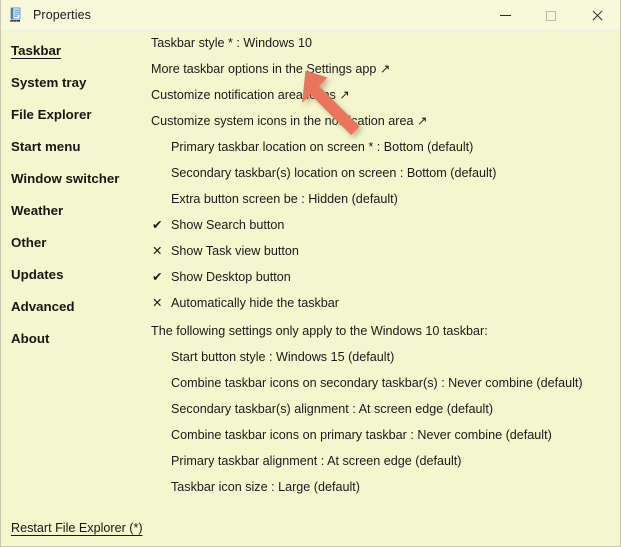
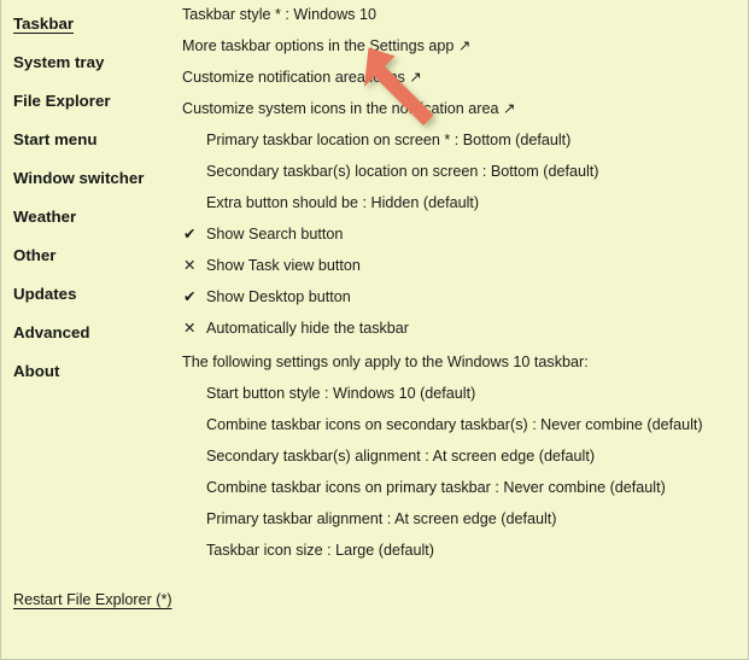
- Properties
  Taskbar
  System tray
  File Explorer
  Start menu
  Window switcher
  Weather
  Other
  Updates
  Advanced
  About
  Taskbar style * : Windows 10
  More taskbar options in the Settings app ↗
  Customize notification areas ↗
  Customize system icons in the nocation area ↗
  Primary taskbar location on screen * : Bottom (default)
  Secondary taskbar(s) location on screen : Bottom (default)
- Extra button screen be : Hidden (default)
+ Extra button should be : Hidden (default)
  ✔
  Show Search button
  ✕
  Show Task view button
  ✔
  Show Desktop button
  ✕
  Automatically hide the taskbar
  The following settings only apply to the Windows 10 taskbar:
- Start button style : Windows 15 (default)
+ Start button style : Windows 10 (default)
  Combine taskbar icons on secondary taskbar(s) : Never combine (default)
  Secondary taskbar(s) alignment : At screen edge (default)
  Combine taskbar icons on primary taskbar : Never combine (default)
  Primary taskbar alignment : At screen edge (default)
  Taskbar icon size : Large (default)
  Restart File Explorer (*)
